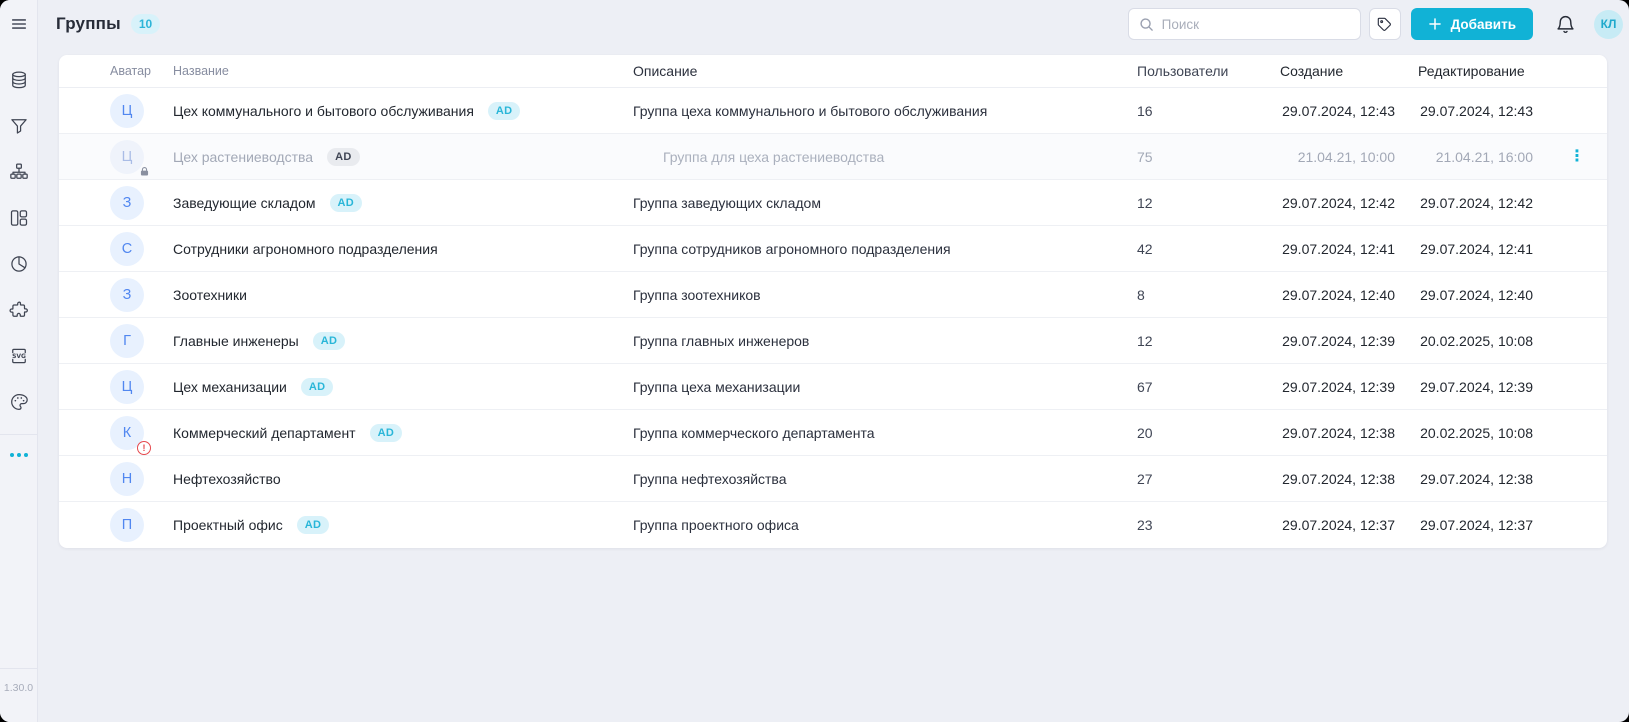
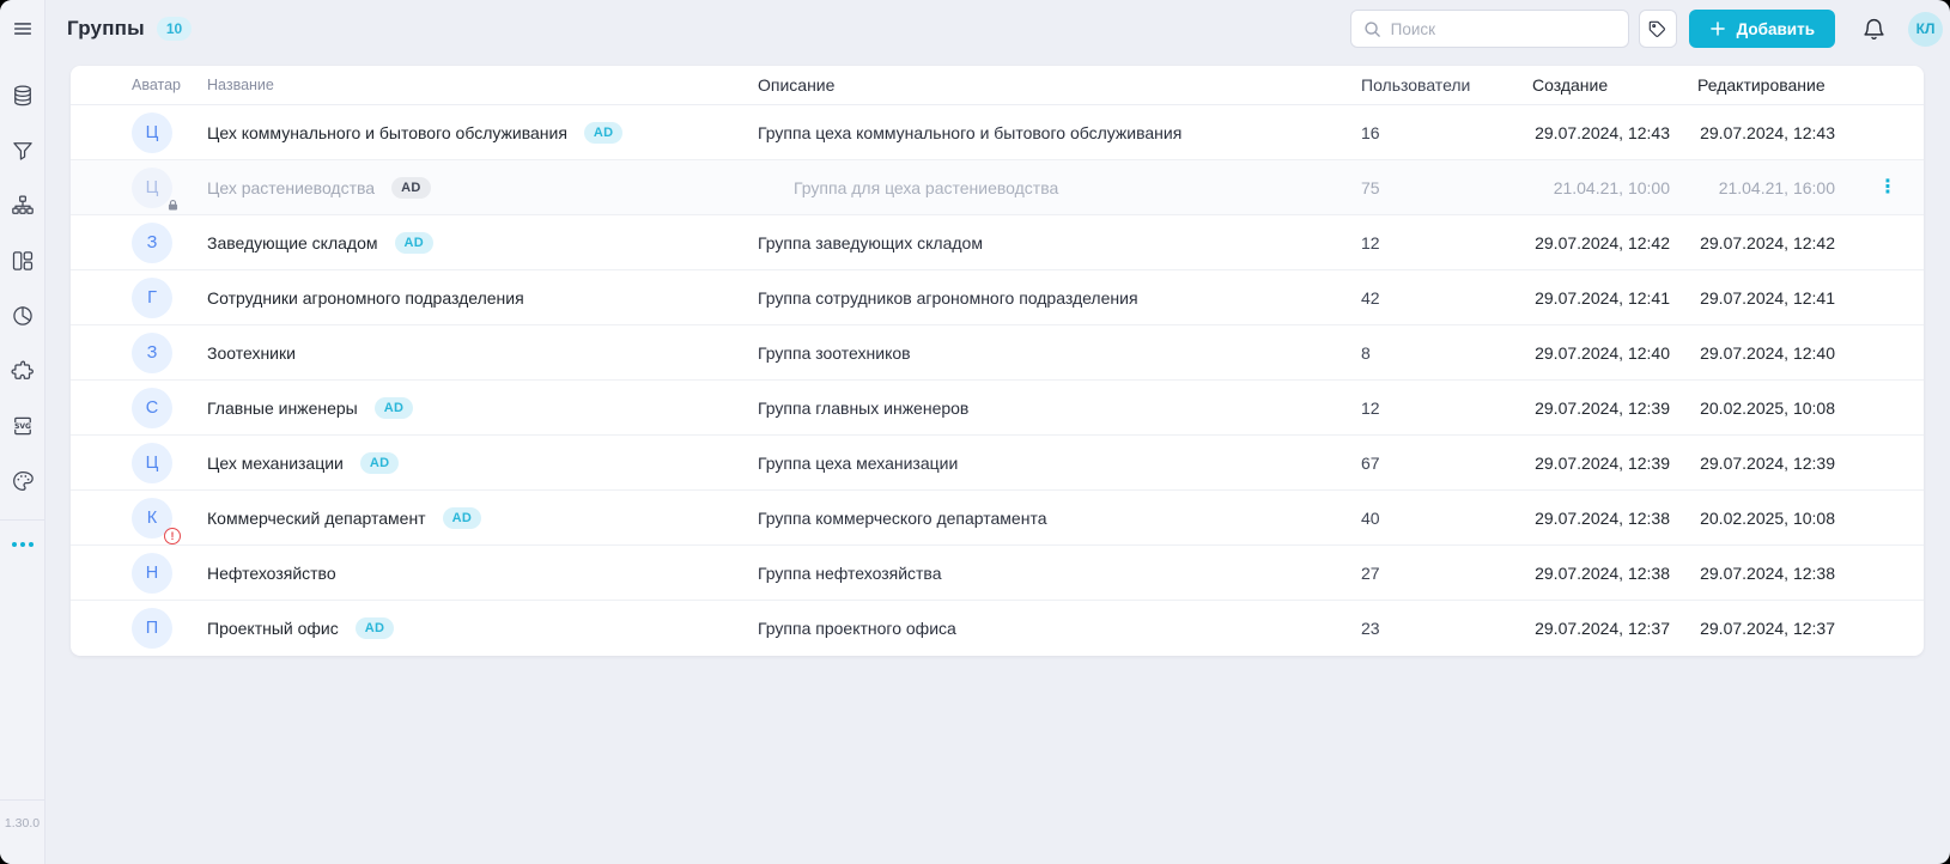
  1.30.0
  Группы
  10
  Поиск
  Добавить
  КЛ
  Аватар
  Название
  Описание
  Пользователи
  Создание
  Редактирование
  Ц
  Цех коммунального и бытового обслуживания
  AD
  Группа цеха коммунального и бытового обслуживания
  16
  29.07.2024, 12:43
  29.07.2024, 12:43
  Ц
  Цех растениеводства
  AD
  Группа для цеха растениеводства
  75
  21.04.21, 10:00
  21.04.21, 16:00
  ⋮
  З
  Заведующие складом
  AD
  Группа заведующих складом
  12
  29.07.2024, 12:42
  29.07.2024, 12:42
- С
+ Г
  Сотрудники агрономного подразделения
  Группа сотрудников агрономного подразделения
  42
  29.07.2024, 12:41
  29.07.2024, 12:41
  З
  Зоотехники
  Группа зоотехников
  8
  29.07.2024, 12:40
  29.07.2024, 12:40
- Г
+ С
  Главные инженеры
  AD
  Группа главных инженеров
  12
  29.07.2024, 12:39
  20.02.2025, 10:08
  Ц
  Цех механизации
  AD
  Группа цеха механизации
  67
  29.07.2024, 12:39
  29.07.2024, 12:39
  К
  !
  Коммерческий департамент
  AD
  Группа коммерческого департамента
- 20
+ 40
  29.07.2024, 12:38
  20.02.2025, 10:08
  Н
  Нефтехозяйство
  Группа нефтехозяйства
  27
  29.07.2024, 12:38
  29.07.2024, 12:38
  П
  Проектный офис
  AD
  Группа проектного офиса
  23
  29.07.2024, 12:37
  29.07.2024, 12:37
